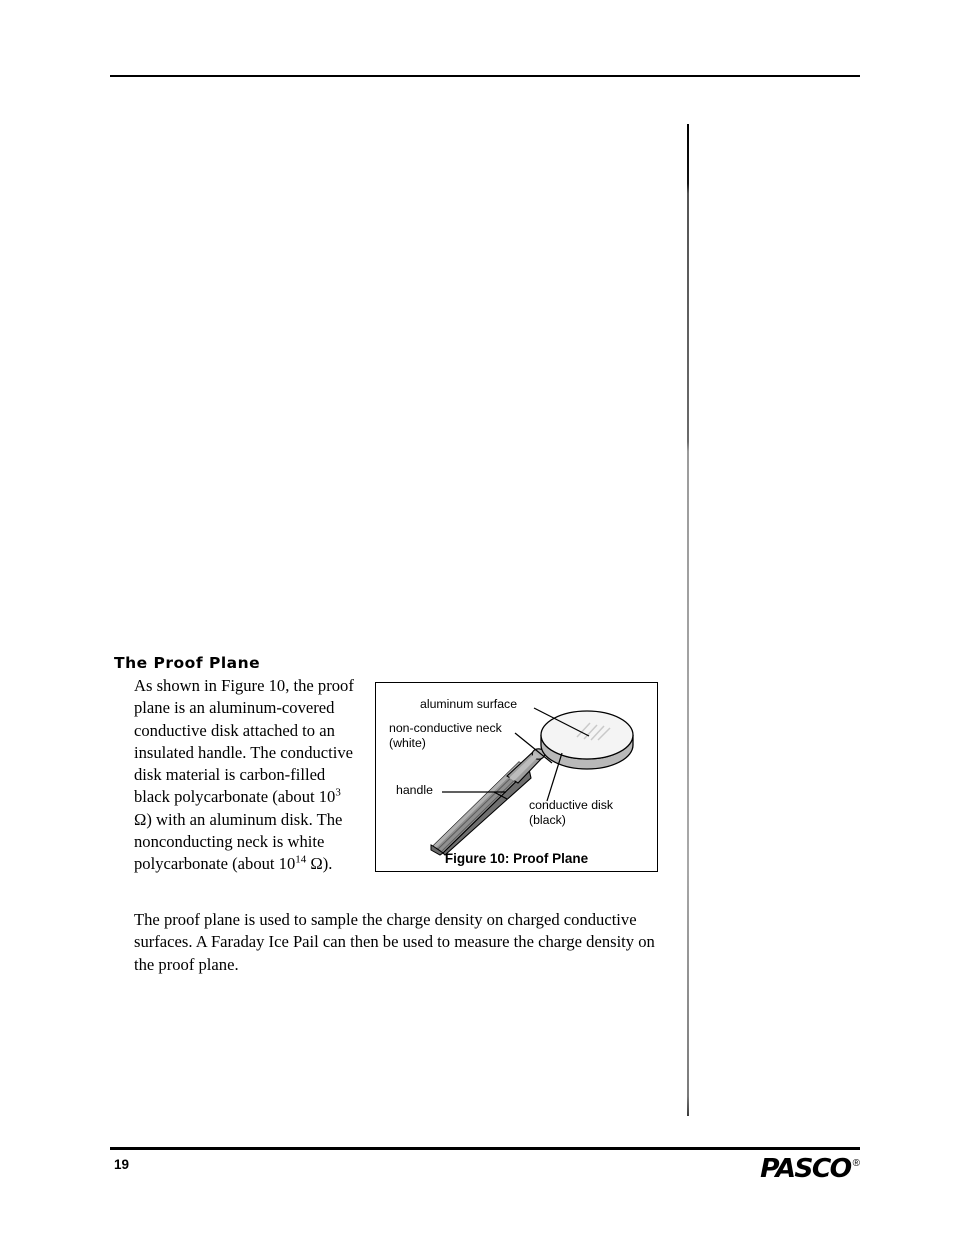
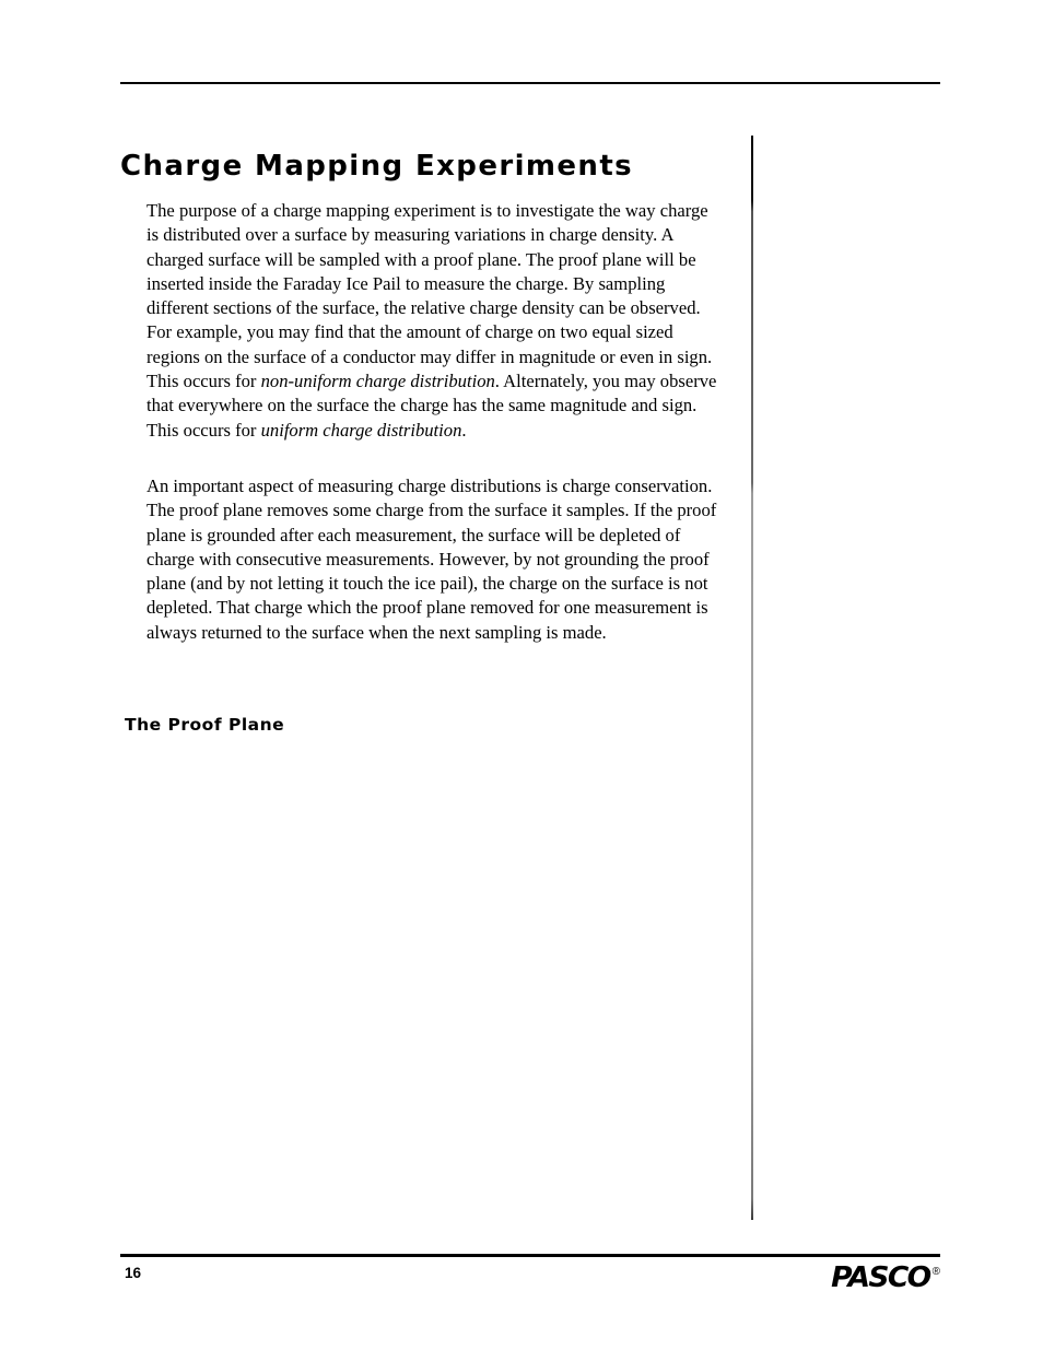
+ Charge Mapping Experiments
+ The purpose of a charge mapping experiment is to investigate the way charge is distributed over a surface by measuring variations in charge density. A charged surface will be sampled with a proof plane. The proof plane will be inserted inside the Faraday Ice Pail to measure the charge. By sampling different sections of the surface, the relative charge density can be observed. For example, you may find that the amount of charge on two equal sized regions on the surface of a conductor may differ in magnitude or even in sign. This occurs for non-uniform charge distribution. Alternately, you may observe that everywhere on the surface the charge has the same magnitude and sign. This occurs for uniform charge distribution.
+ An important aspect of measuring charge distributions is charge conservation. The proof plane removes some charge from the surface it samples. If the proof plane is grounded after each measurement, the surface will be depleted of charge with consecutive measurements. However, by not grounding the proof plane (and by not letting it touch the ice pail), the charge on the surface is not depleted. That charge which the proof plane removed for one measurement is always returned to the surface when the next sampling is made.
  The Proof Plane
- As shown in Figure 10, the proof plane is an aluminum-covered conductive disk attached to an insulated handle. The conductive disk material is carbon-filled black polycarbonate (about 103 Ω) with an aluminum disk. The nonconducting neck is white polycarbonate (about 1014 Ω).
- aluminum surface
- non-conductive neck
- (white)
- handle
- conductive disk
- (black)
- Figure 10: Proof Plane
- The proof plane is used to sample the charge density on charged conductive surfaces. A Faraday Ice Pail can then be used to measure the charge density on the proof plane.
- 19
+ 16
  PASCO
  ®
